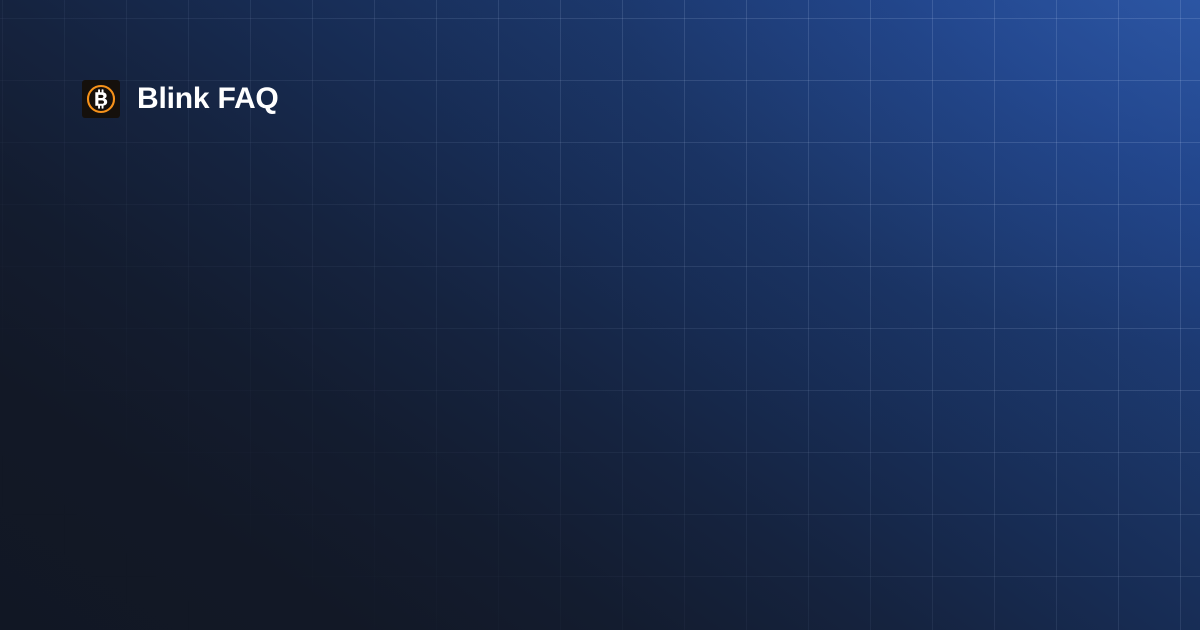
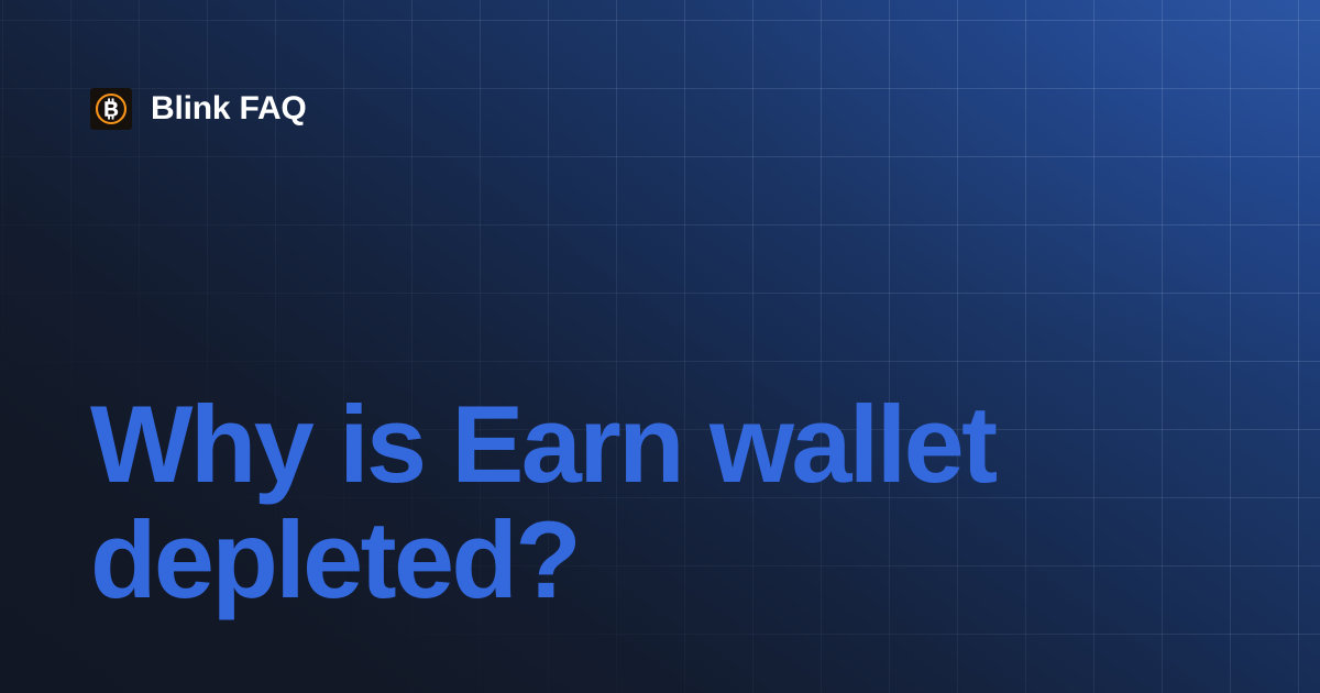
  Blink FAQ
+ Why is Earn wallet depleted?
